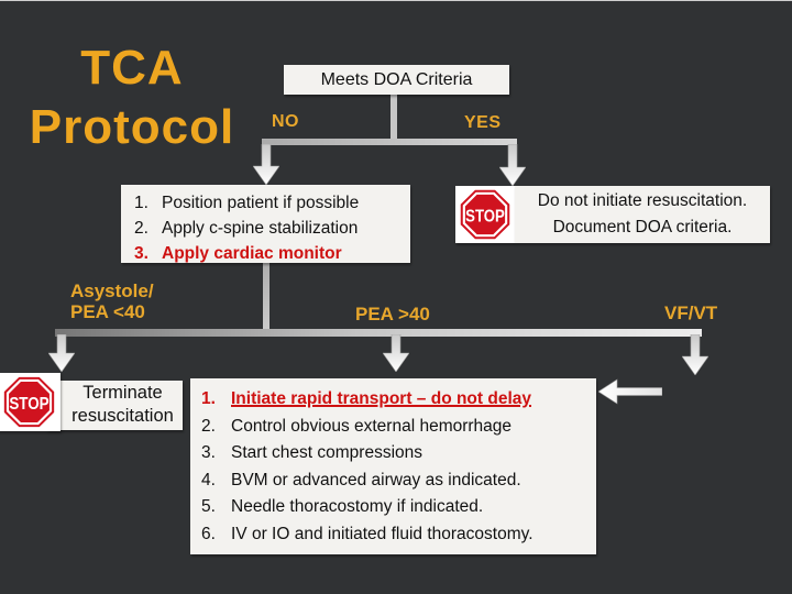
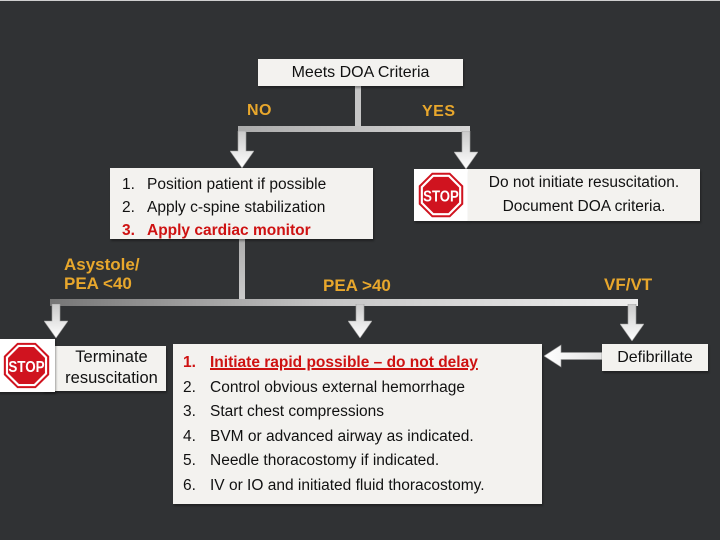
- TCA
- Protocol
  Meets DOA Criteria
  NO
  YES
  1.
  Position patient if possible
  2.
  Apply c-spine stabilization
  3.
  Apply cardiac monitor
  STOP
  Do not initiate resuscitation.
  Document DOA criteria.
  Asystole/
  PEA <40
  PEA >40
  VF/VT
  Terminate
  resuscitation
  STOP
  1.
- Initiate rapid transport – do not delay
+ Initiate rapid possible – do not delay
  2.
  Control obvious external hemorrhage
  3.
  Start chest compressions
  4.
  BVM or advanced airway as indicated.
  5.
  Needle thoracostomy if indicated.
  6.
  IV or IO and initiated fluid thoracostomy.
+ Defibrillate
